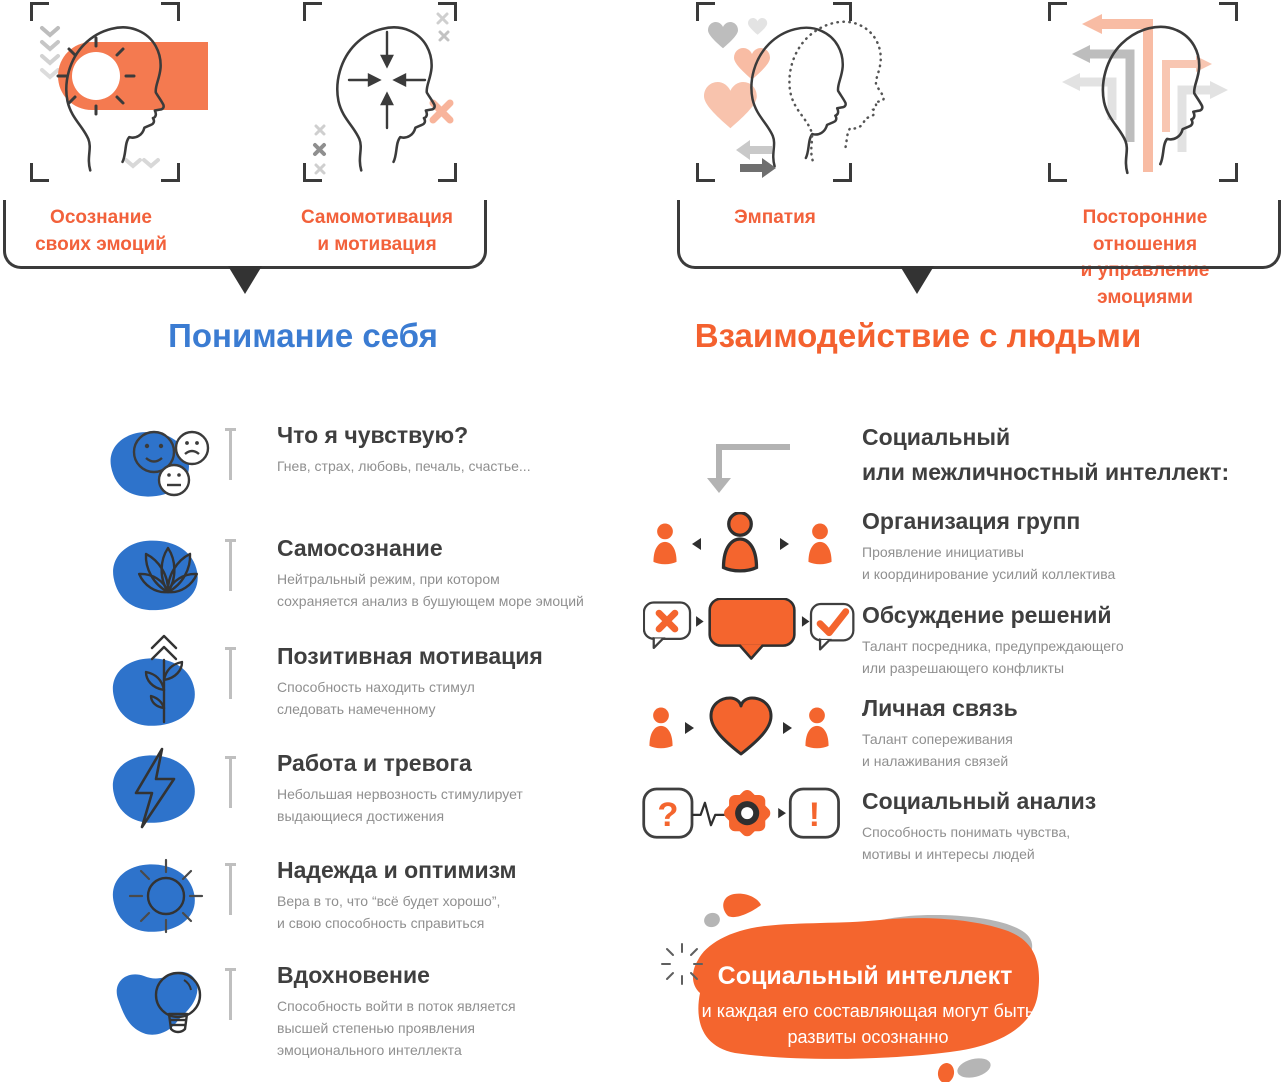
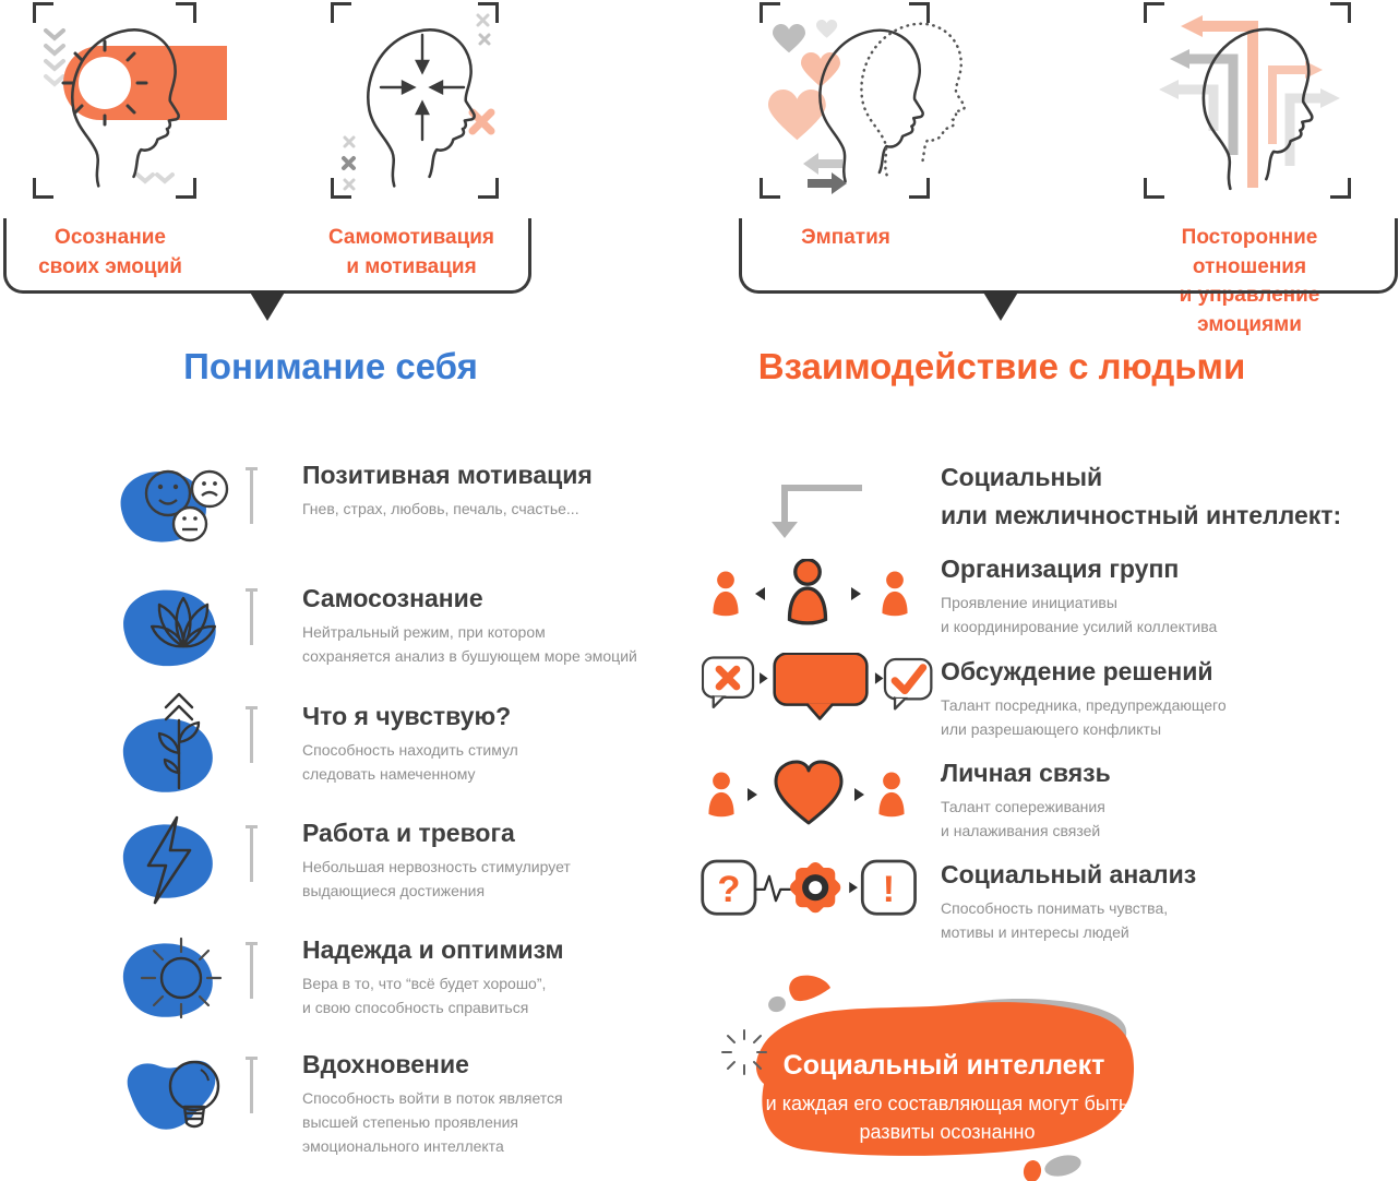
  Осознание
  своих эмоций
  Самомотивация
  и мотивация
  Эмпатия
  Посторонние отношения
  и управление эмоциями
  Понимание себя
  Взаимодействие с людьми
- Что я чувствую?
+ Позитивная мотивация
  Гнев, страх, любовь, печаль, счастье...
  Самосознание
  Нейтральный режим, при котором
  сохраняется анализ в бушующем море эмоций
- Позитивная мотивация
+ Что я чувствую?
  Способность находить стимул
  следовать намеченному
  Работа и тревога
  Небольшая нервозность стимулирует
  выдающиеся достижения
  Надежда и оптимизм
  Вера в то, что “всё будет хорошо”,
  и свою способность справиться
  Вдохновение
  Способность войти в поток является
  высшей степенью проявления
  эмоционального интеллекта
  Социальный
  или межличностный интеллект:
  Организация групп
  Проявление инициативы
  и координирование усилий коллектива
  Обсуждение решений
  Талант посредника, предупреждающего
  или разрешающего конфликты
  Личная связь
  Талант сопереживания
  и налаживания связей
  ?
  !
  Социальный анализ
  Способность понимать чувства,
  мотивы и интересы людей
  Социальный интеллект
  и каждая его составляющая могут быть
  развиты осознанно
